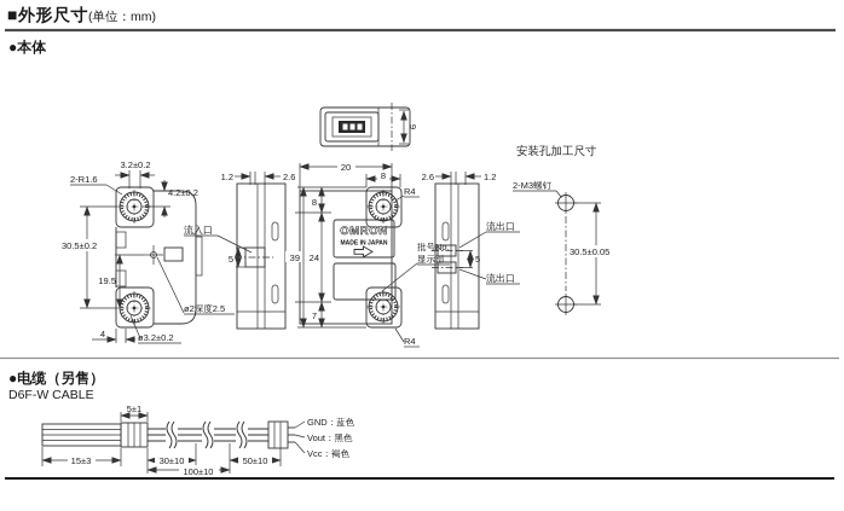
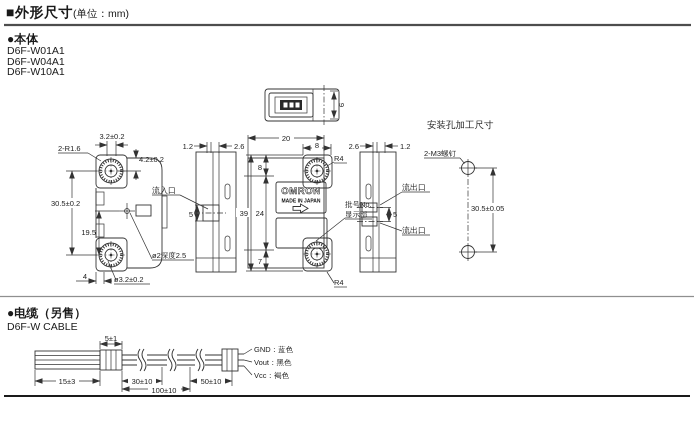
  ■外形尺寸(单位：mm)
  ●本体
+ D6F-W01A1
+ D6F-W04A1
+ D6F-W10A1
  ●电缆（另售）
  D6F-W CABLE
  3.2±0.2
  2-R1.6
  4.2±0.2
  30.5±0.2
  19.5
  4
  ø3.2±0.2
  ø2深度2.5
  1.2
  2.6
  5
  流入口
  OMRON
  20
  8
  R4
  R4
  39
  24
  8
  7
  批号No.
  显示部
  2.6
  1.2
  5
  流出口
  流出口
  安装孔加工尺寸
  2-M3螺钉
  30.5±0.05
  GND：蓝色
  Vout：黑色
  Vcc：褐色
  5±1
  15±3
  30±10
  100±10
  50±10
